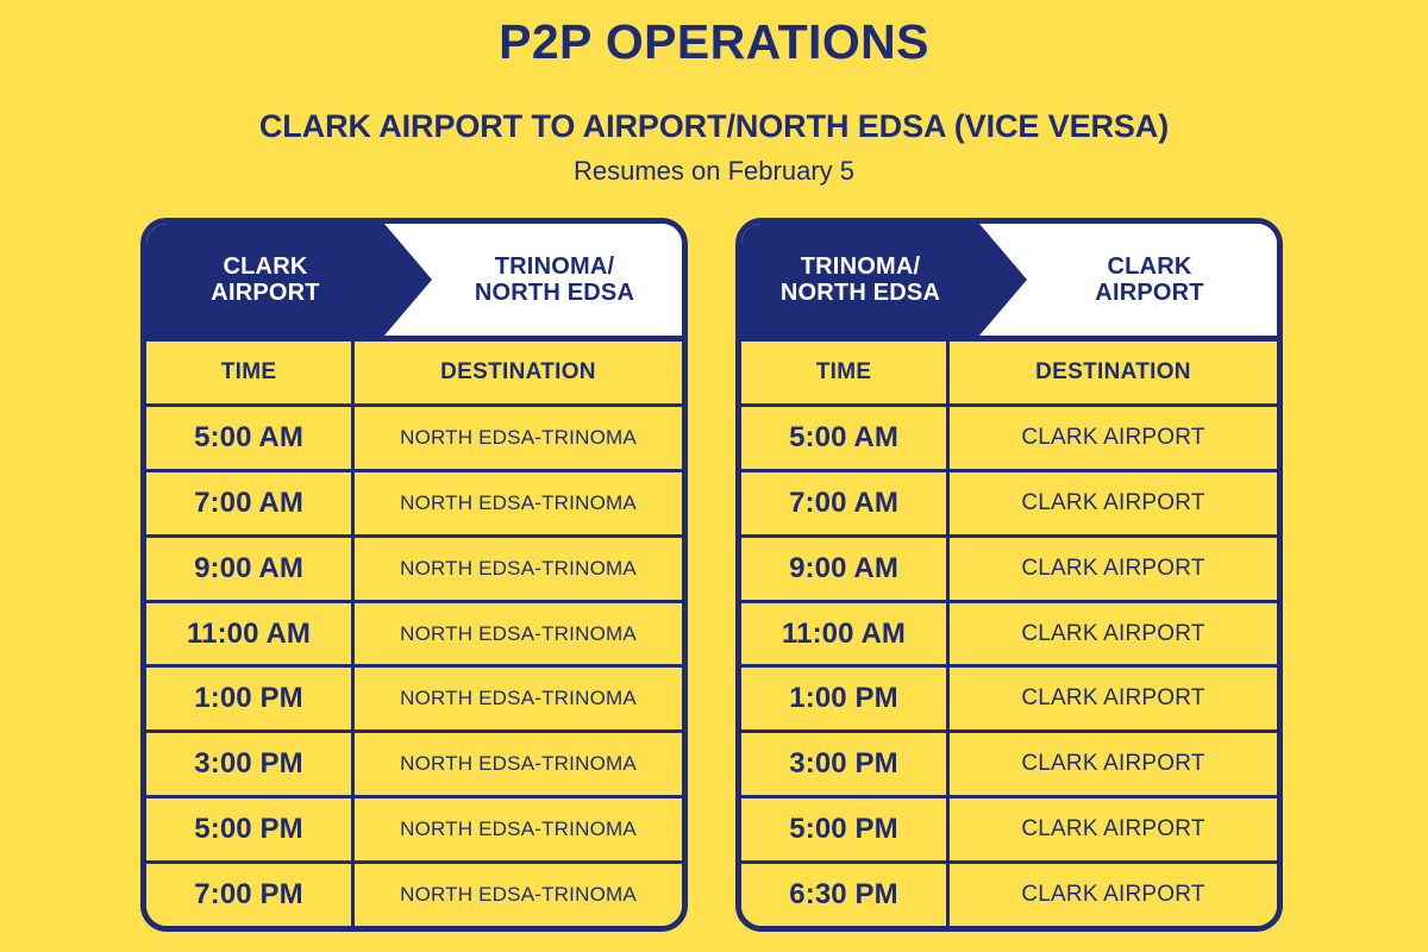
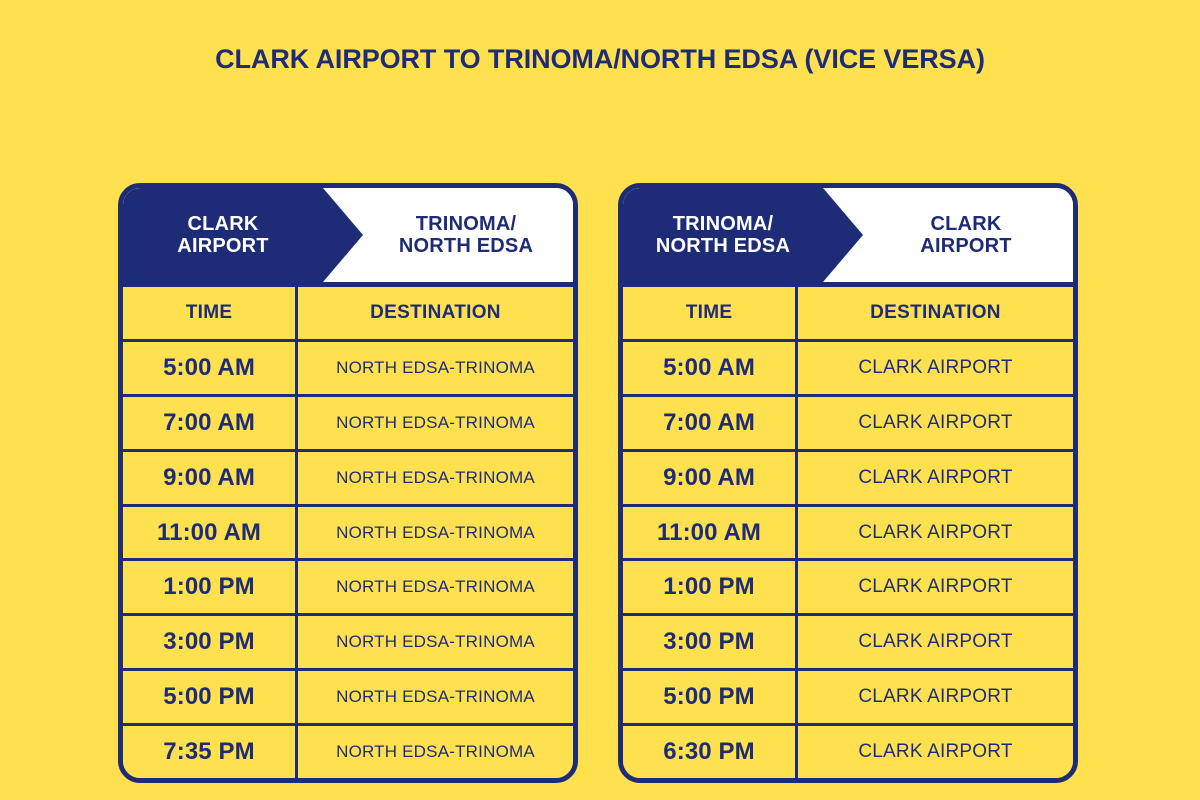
- P2P OPERATIONS
- CLARK AIRPORT TO AIRPORT/NORTH EDSA (VICE VERSA)
+ CLARK AIRPORT TO TRINOMA/NORTH EDSA (VICE VERSA)
- Resumes on February 5
  CLARK
  AIRPORT
  TRINOMA/
  NORTH EDSA
  TIME
  DESTINATION
  5:00 AM
  NORTH EDSA-TRINOMA
  7:00 AM
  NORTH EDSA-TRINOMA
  9:00 AM
  NORTH EDSA-TRINOMA
  11:00 AM
  NORTH EDSA-TRINOMA
  1:00 PM
  NORTH EDSA-TRINOMA
  3:00 PM
  NORTH EDSA-TRINOMA
  5:00 PM
  NORTH EDSA-TRINOMA
- 7:00 PM
+ 7:35 PM
  NORTH EDSA-TRINOMA
  TRINOMA/
  NORTH EDSA
  CLARK
  AIRPORT
  TIME
  DESTINATION
  5:00 AM
  CLARK AIRPORT
  7:00 AM
  CLARK AIRPORT
  9:00 AM
  CLARK AIRPORT
  11:00 AM
  CLARK AIRPORT
  1:00 PM
  CLARK AIRPORT
  3:00 PM
  CLARK AIRPORT
  5:00 PM
  CLARK AIRPORT
  6:30 PM
  CLARK AIRPORT
